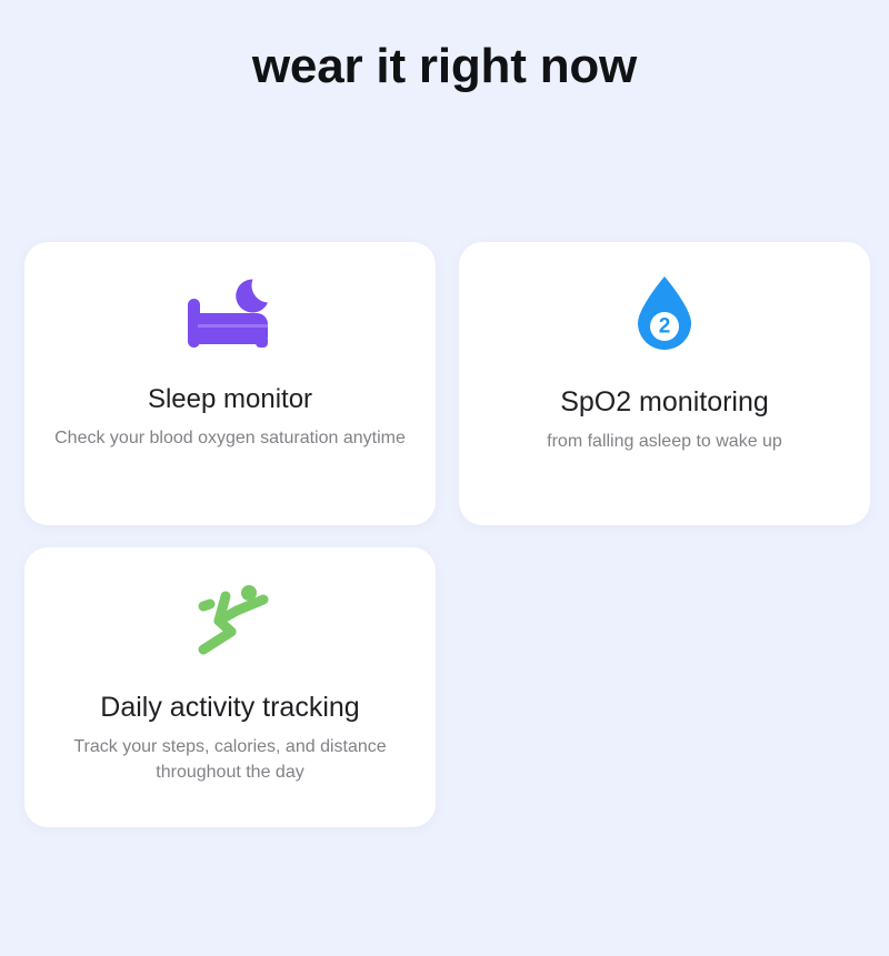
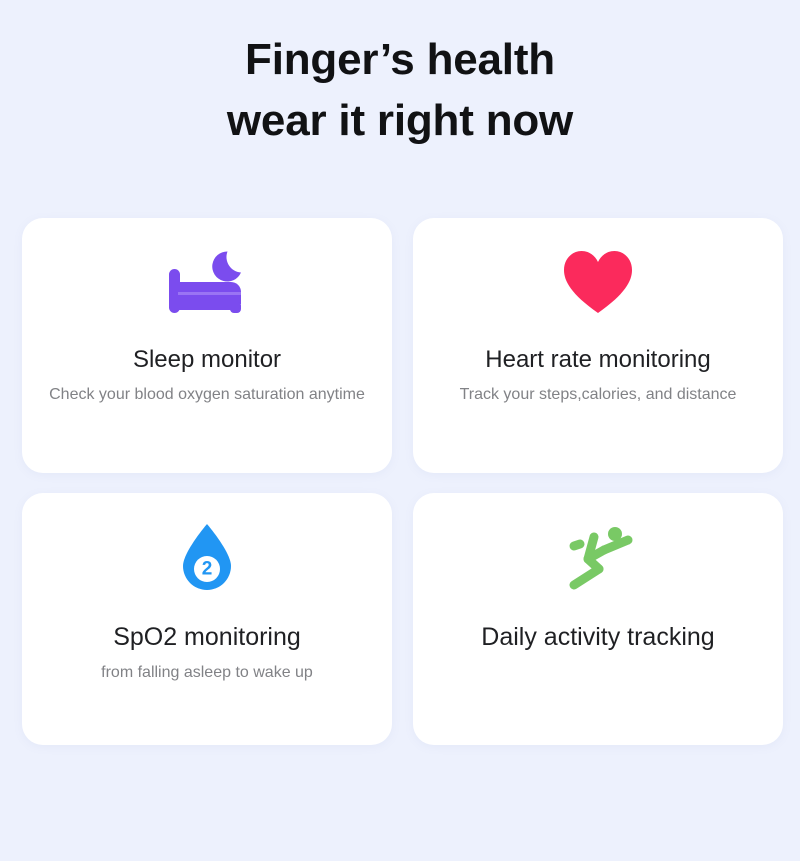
+ Finger’s health
  wear it right now
  Sleep monitor
  Check your blood oxygen saturation anytime
+ Heart rate monitoring
+ Track your steps,calories, and distance
  2
  SpO2 monitoring
  from falling asleep to wake up
  Daily activity tracking
- Track your steps, calories, and distance throughout the day
